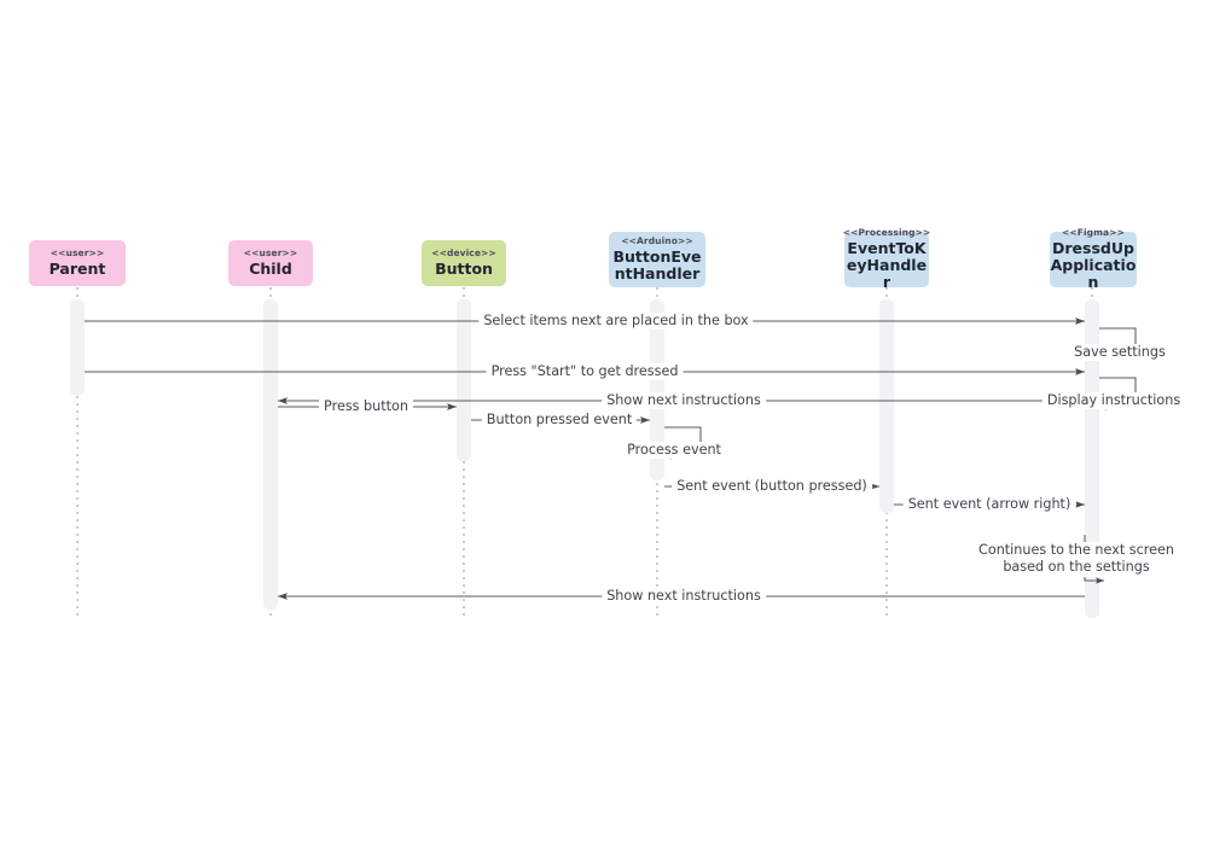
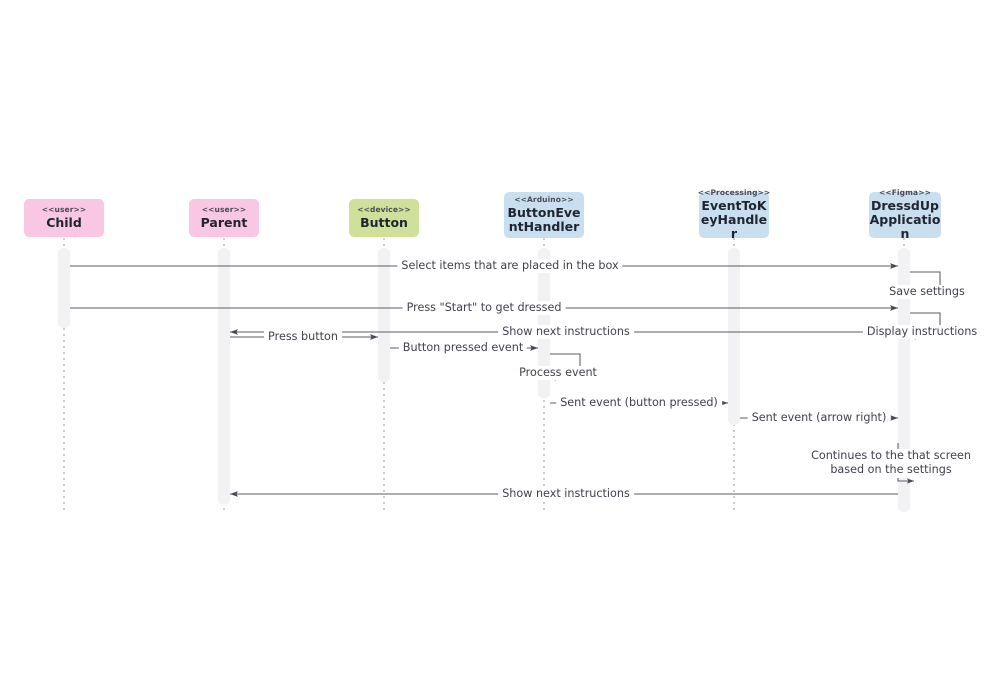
  <<user>>
- Parent
+ Child
  <<user>>
- Child
+ Parent
  <<device>>
  Button
  <<Arduino>>
  ButtonEventHandler
  <<Processing>>
  EventToKeyHandler
  <<Figma>>
  DressdUpApplication
- Select items next are placed in the box
+ Select items that are placed in the box
  Save settings
  Press "Start" to get dressed
  Display instructions
  Show next instructions
  Press button
  Button pressed event
  Process event
  Sent event (button pressed)
  Sent event (arrow right)
- Continues to the next screen based on the settings
+ Continues to the that screen based on the settings
  Show next instructions
